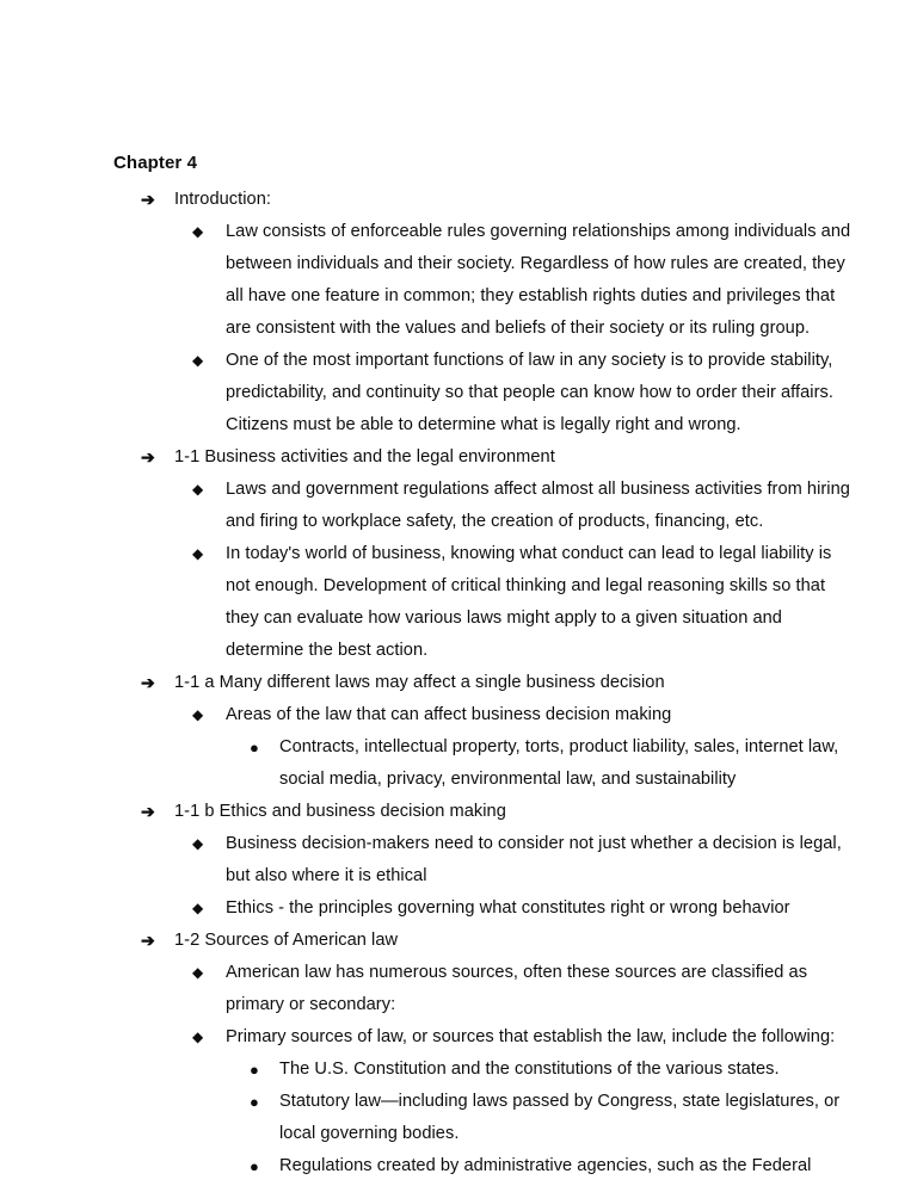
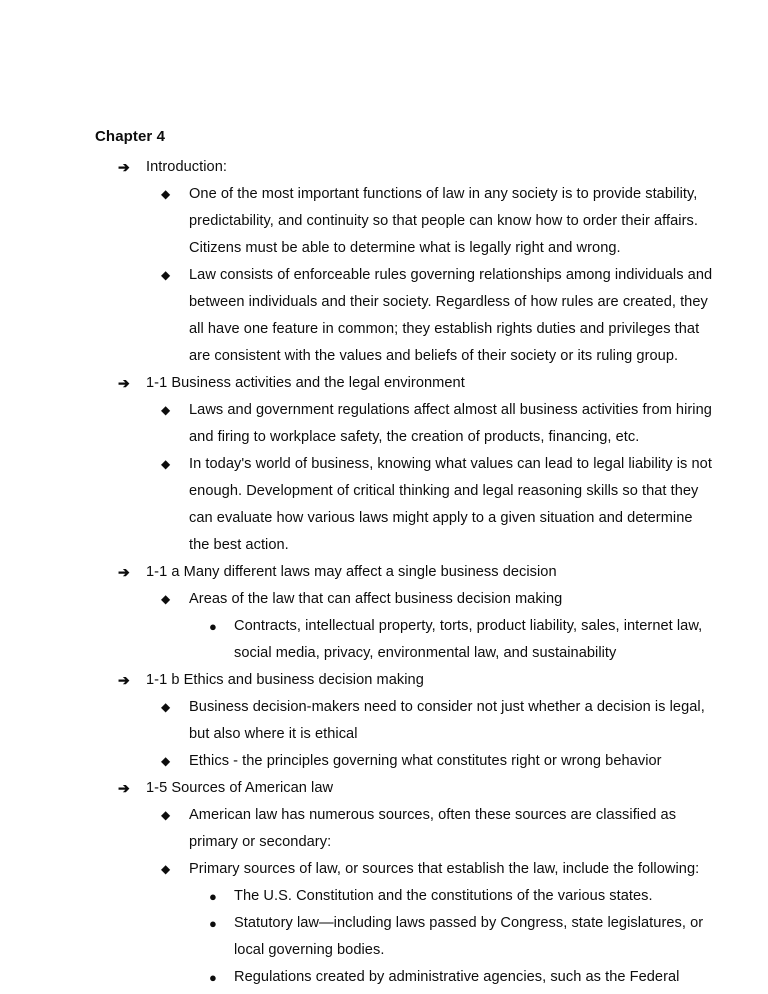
  Chapter 4
  ➔
  Introduction:
  ◆
- Law consists of enforceable rules governing relationships among individuals and between individuals and their society. Regardless of how rules are created, they all have one feature in common; they establish rights duties and privileges that are consistent with the values and beliefs of their society or its ruling group.
+ One of the most important functions of law in any society is to provide stability, predictability, and continuity so that people can know how to order their affairs. Citizens must be able to determine what is legally right and wrong.
  ◆
- One of the most important functions of law in any society is to provide stability, predictability, and continuity so that people can know how to order their affairs. Citizens must be able to determine what is legally right and wrong.
+ Law consists of enforceable rules governing relationships among individuals and between individuals and their society. Regardless of how rules are created, they all have one feature in common; they establish rights duties and privileges that are consistent with the values and beliefs of their society or its ruling group.
  ➔
  1-1 Business activities and the legal environment
  ◆
  Laws and government regulations affect almost all business activities from hiring and firing to workplace safety, the creation of products, financing, etc.
  ◆
- In today's world of business, knowing what conduct can lead to legal liability is not enough. Development of critical thinking and legal reasoning skills so that they can evaluate how various laws might apply to a given situation and determine the best action.
+ In today's world of business, knowing what values can lead to legal liability is not enough. Development of critical thinking and legal reasoning skills so that they can evaluate how various laws might apply to a given situation and determine the best action.
  ➔
  1-1 a Many different laws may affect a single business decision
  ◆
  Areas of the law that can affect business decision making
  ●
  Contracts, intellectual property, torts, product liability, sales, internet law, social media, privacy, environmental law, and sustainability
  ➔
  1-1 b Ethics and business decision making
  ◆
  Business decision-makers need to consider not just whether a decision is legal, but also where it is ethical
  ◆
  Ethics - the principles governing what constitutes right or wrong behavior
  ➔
- 1-2 Sources of American law
+ 1-5 Sources of American law
  ◆
  American law has numerous sources, often these sources are classified as primary or secondary:
  ◆
  Primary sources of law, or sources that establish the law, include the following:
  ●
  The U.S. Constitution and the constitutions of the various states.
  ●
  Statutory law—including laws passed by Congress, state legislatures, or local governing bodies.
  ●
  Regulations created by administrative agencies, such as the Federal
